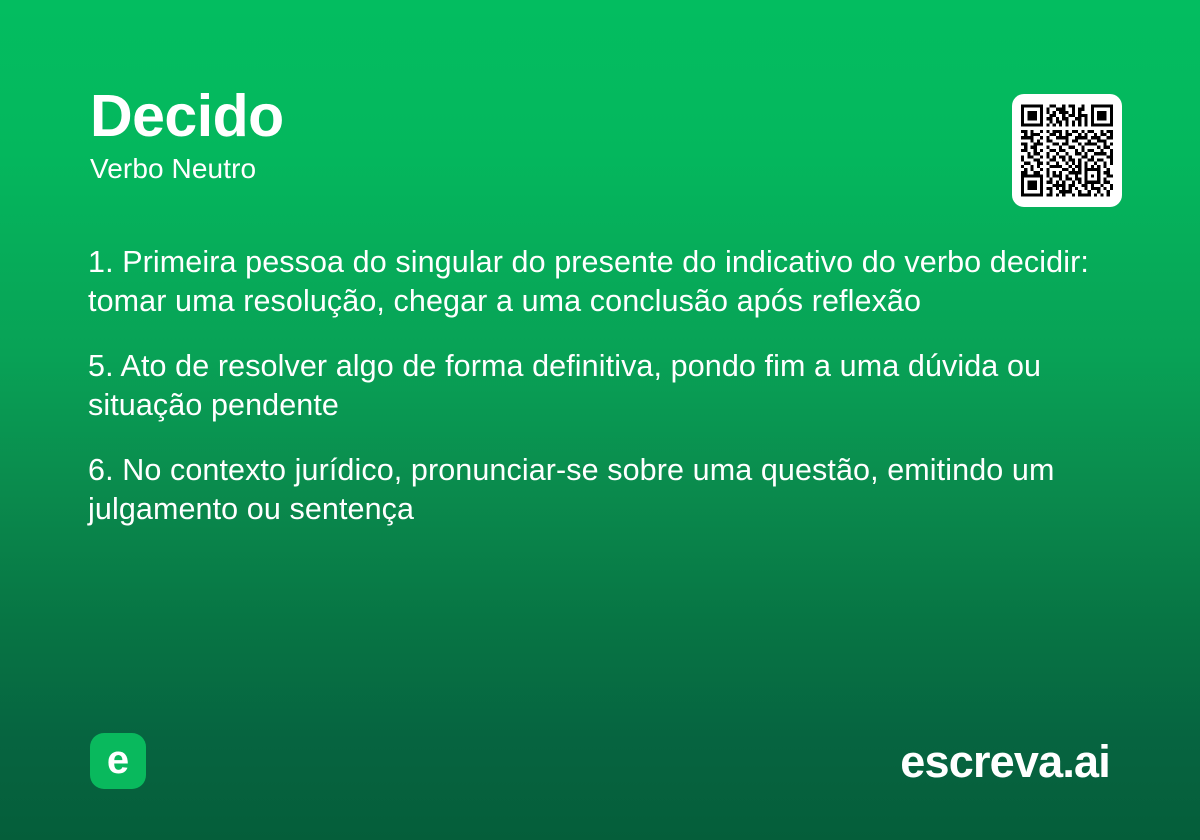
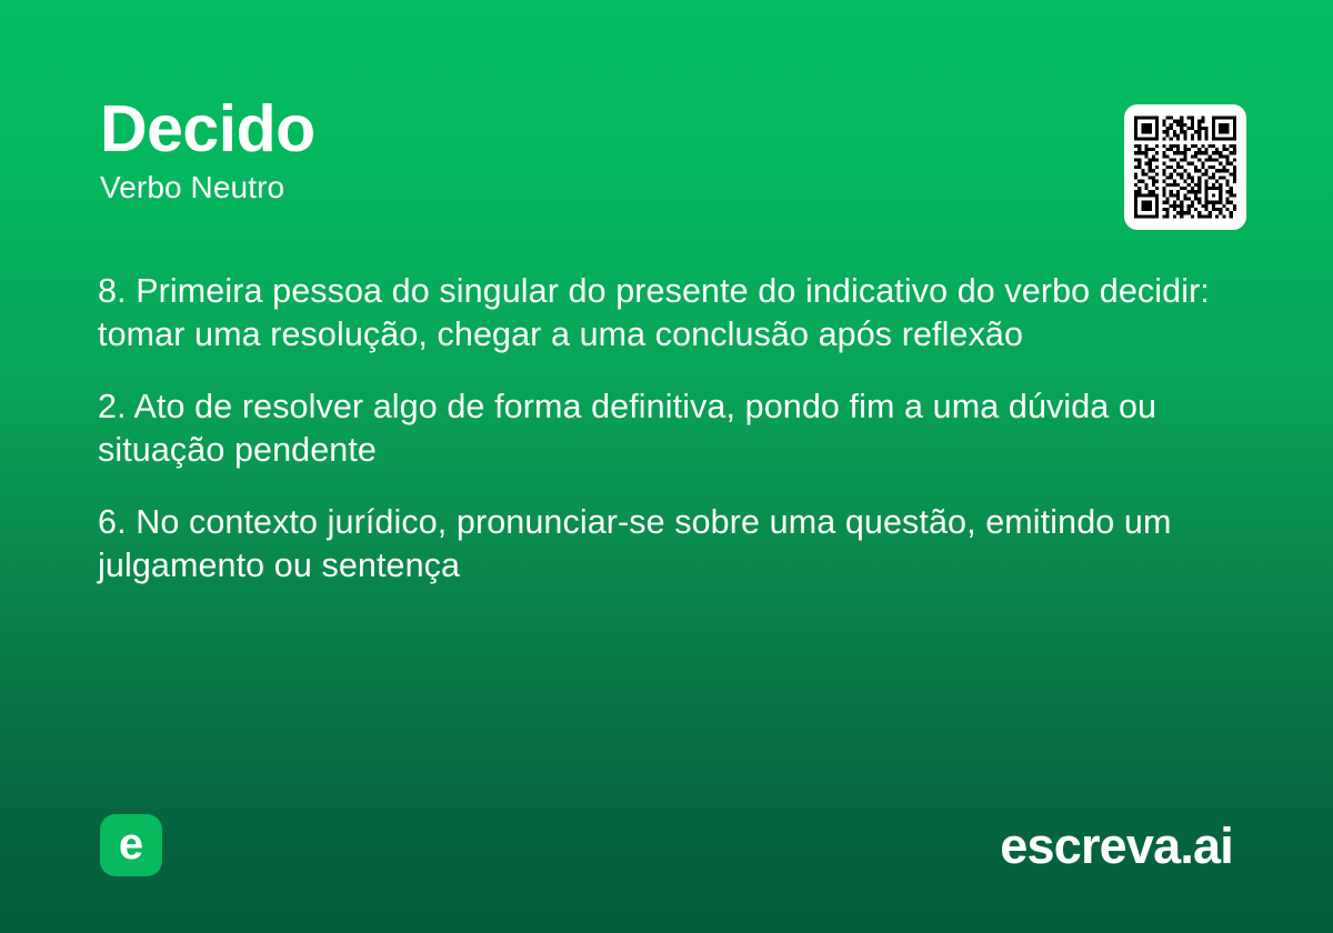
  Decido
  Verbo Neutro
- 1. Primeira pessoa do singular do presente do indicativo do verbo decidir: tomar uma resolução, chegar a uma conclusão após reflexão
+ 8. Primeira pessoa do singular do presente do indicativo do verbo decidir: tomar uma resolução, chegar a uma conclusão após reflexão
- 5. Ato de resolver algo de forma definitiva, pondo fim a uma dúvida ou situação pendente
+ 2. Ato de resolver algo de forma definitiva, pondo fim a uma dúvida ou situação pendente
  6. No contexto jurídico, pronunciar-se sobre uma questão, emitindo um julgamento ou sentença
  e
  escreva.ai
